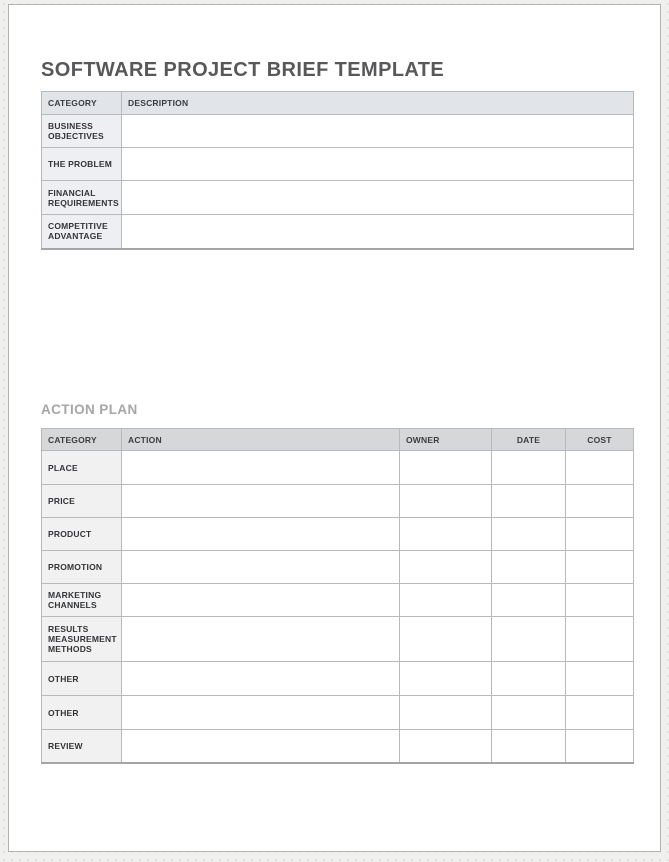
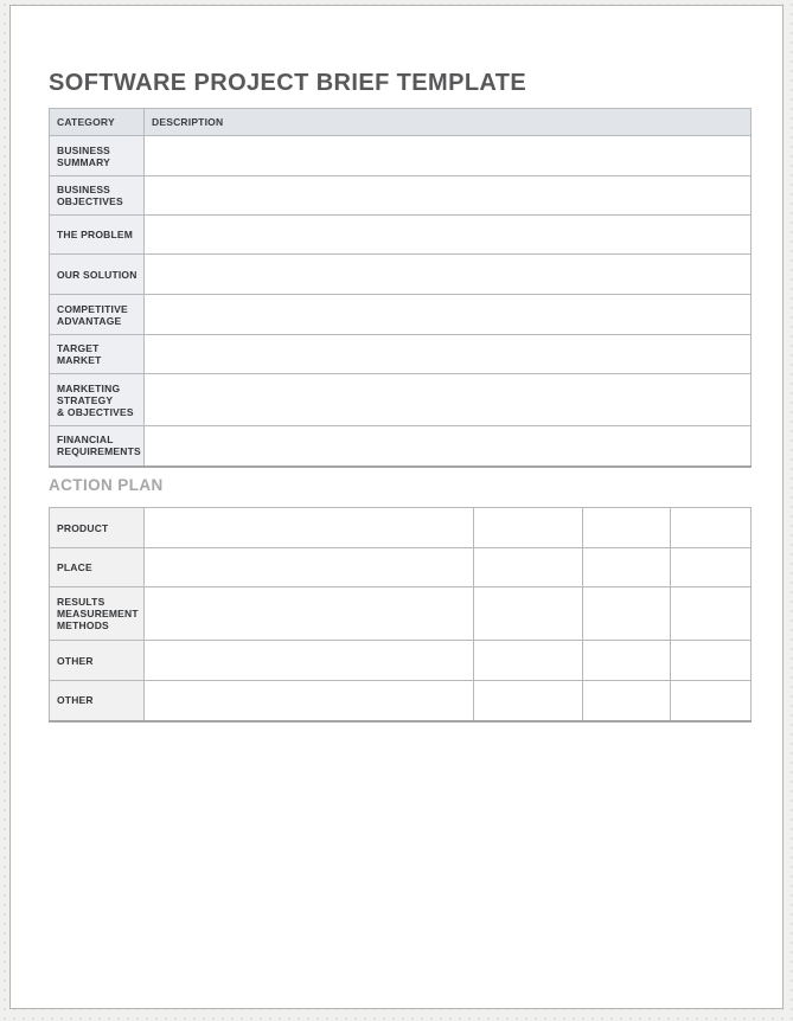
  SOFTWARE PROJECT BRIEF TEMPLATE
  CATEGORY	DESCRIPTION
+ BUSINESS SUMMARY
  BUSINESS OBJECTIVES
  THE PROBLEM
+ OUR SOLUTION
- FINANCIAL REQUIREMENTS
+ COMPETITIVE ADVANTAGE
+ TARGET MARKET
+ MARKETING STRATEGY & OBJECTIVES
- COMPETITIVE ADVANTAGE
+ FINANCIAL REQUIREMENTS
  ACTION PLAN
- CATEGORY	ACTION	OWNER	DATE	COST
- PLACE
+ PRODUCT
- PRICE
- PRODUCT
+ PLACE
- PROMOTION
- MARKETING CHANNELS
  RESULTS MEASUREMENT METHODS
  OTHER
  OTHER
- REVIEW
